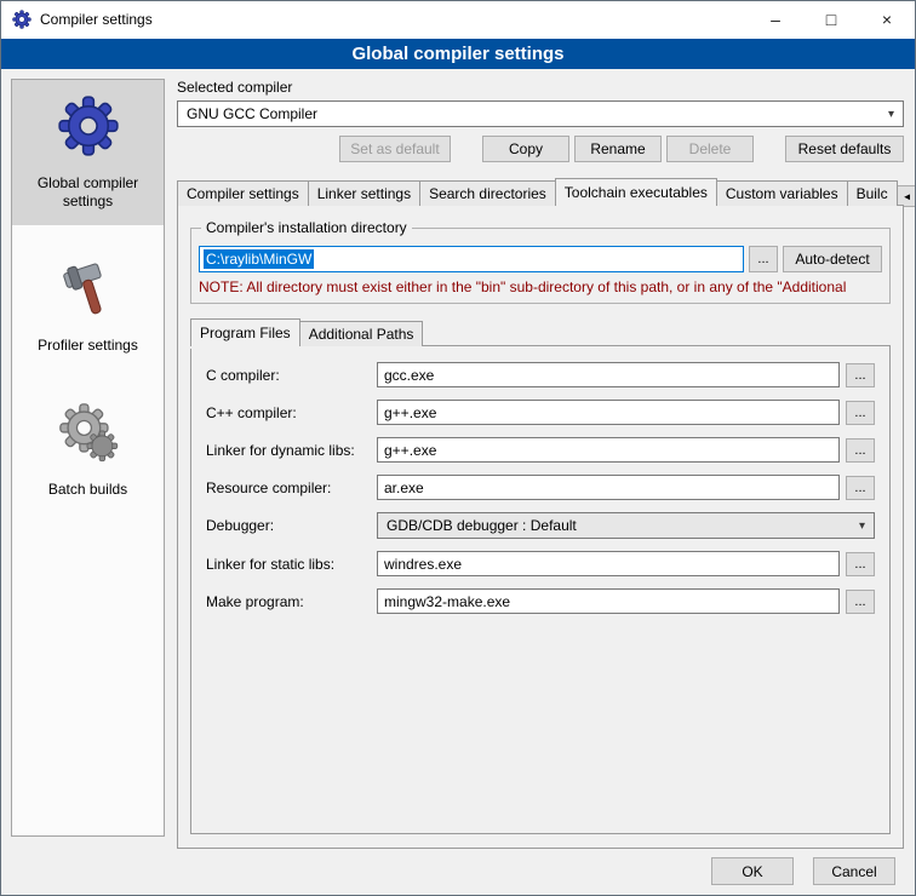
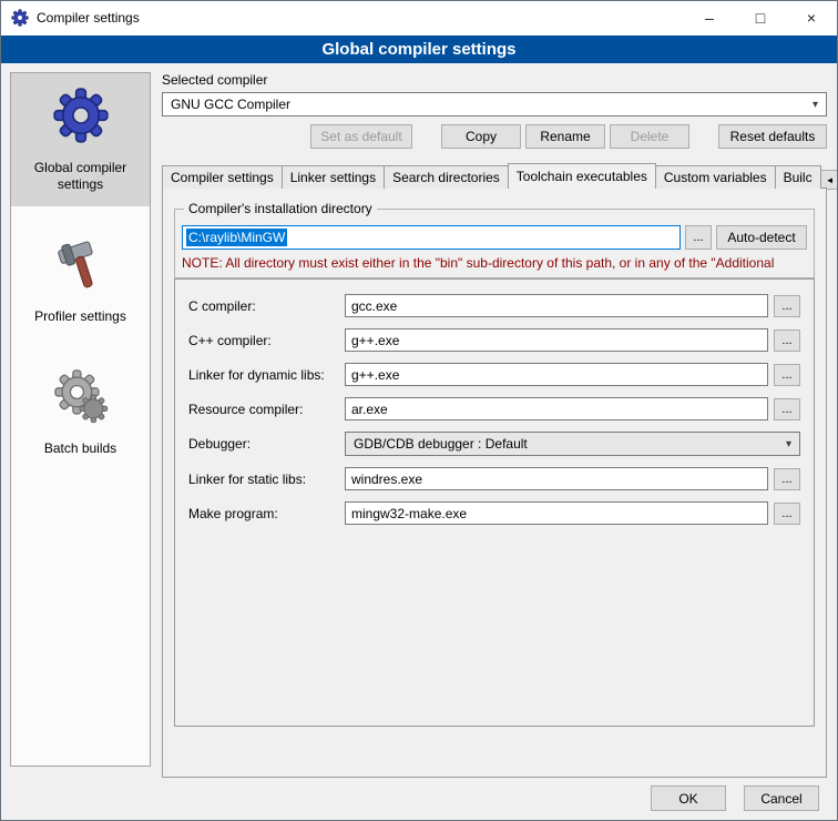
  Compiler settings
  –
  □
  ×
  Global compiler settings
  Global compiler settings
  Profiler settings
  Batch builds
  Selected compiler
  GNU GCC Compiler
  ▾
  Set as default
  Copy
  Rename
  Delete
  Reset defaults
  Compiler settings
  Linker settings
  Search directories
  Toolchain executables
  Custom variables
  Builc
  ◄
  Compiler's installation directory
  C:\raylib\MinGW
  ...
  Auto-detect
  NOTE: All directory must exist either in the "bin" sub-directory of this path, or in any of the "Additional
- Program Files
- Additional Paths
  C compiler:
  gcc.exe
  ...
  C++ compiler:
  g++.exe
  ...
  Linker for dynamic libs:
  g++.exe
  ...
  Resource compiler:
  ar.exe
  ...
  Debugger:
  GDB/CDB debugger : Default
  ▾
  Linker for static libs:
  windres.exe
  ...
  Make program:
  mingw32-make.exe
  ...
  OK
  Cancel
